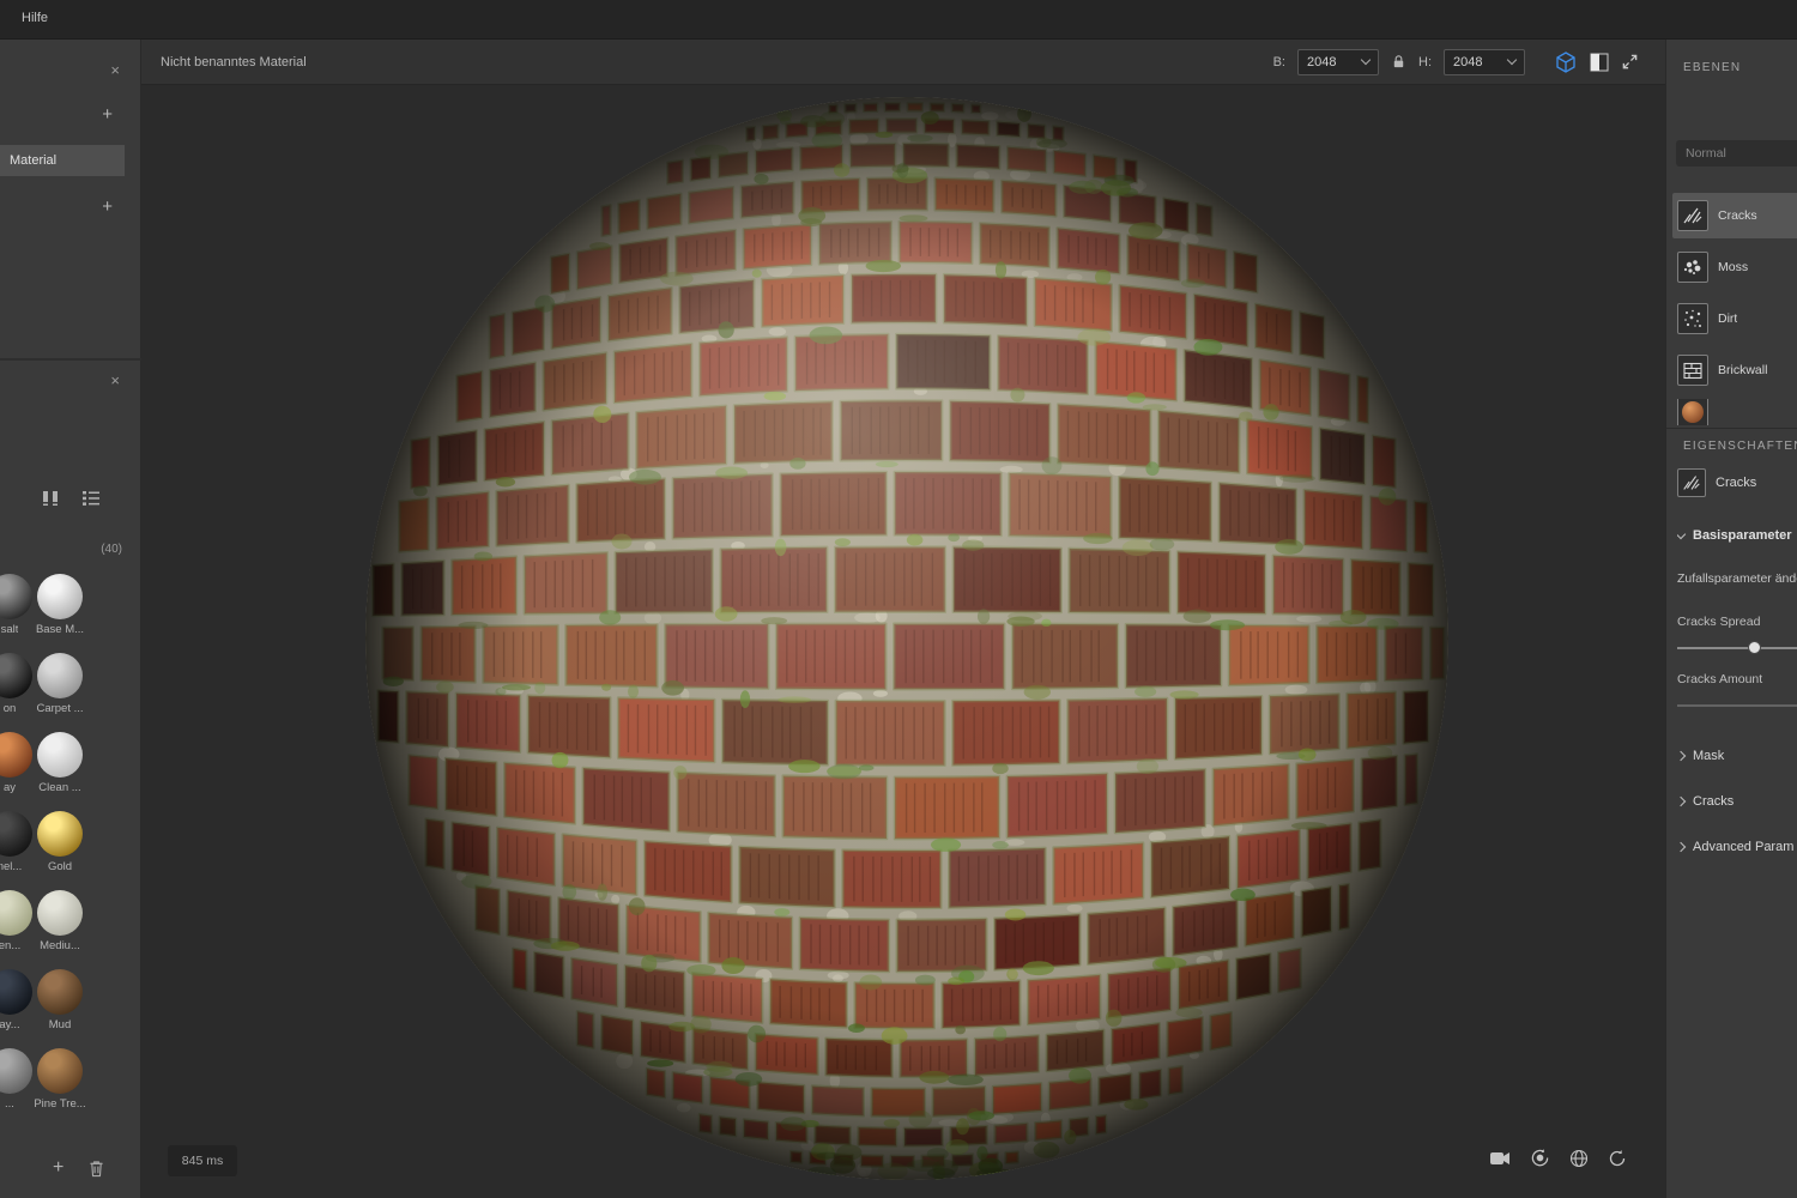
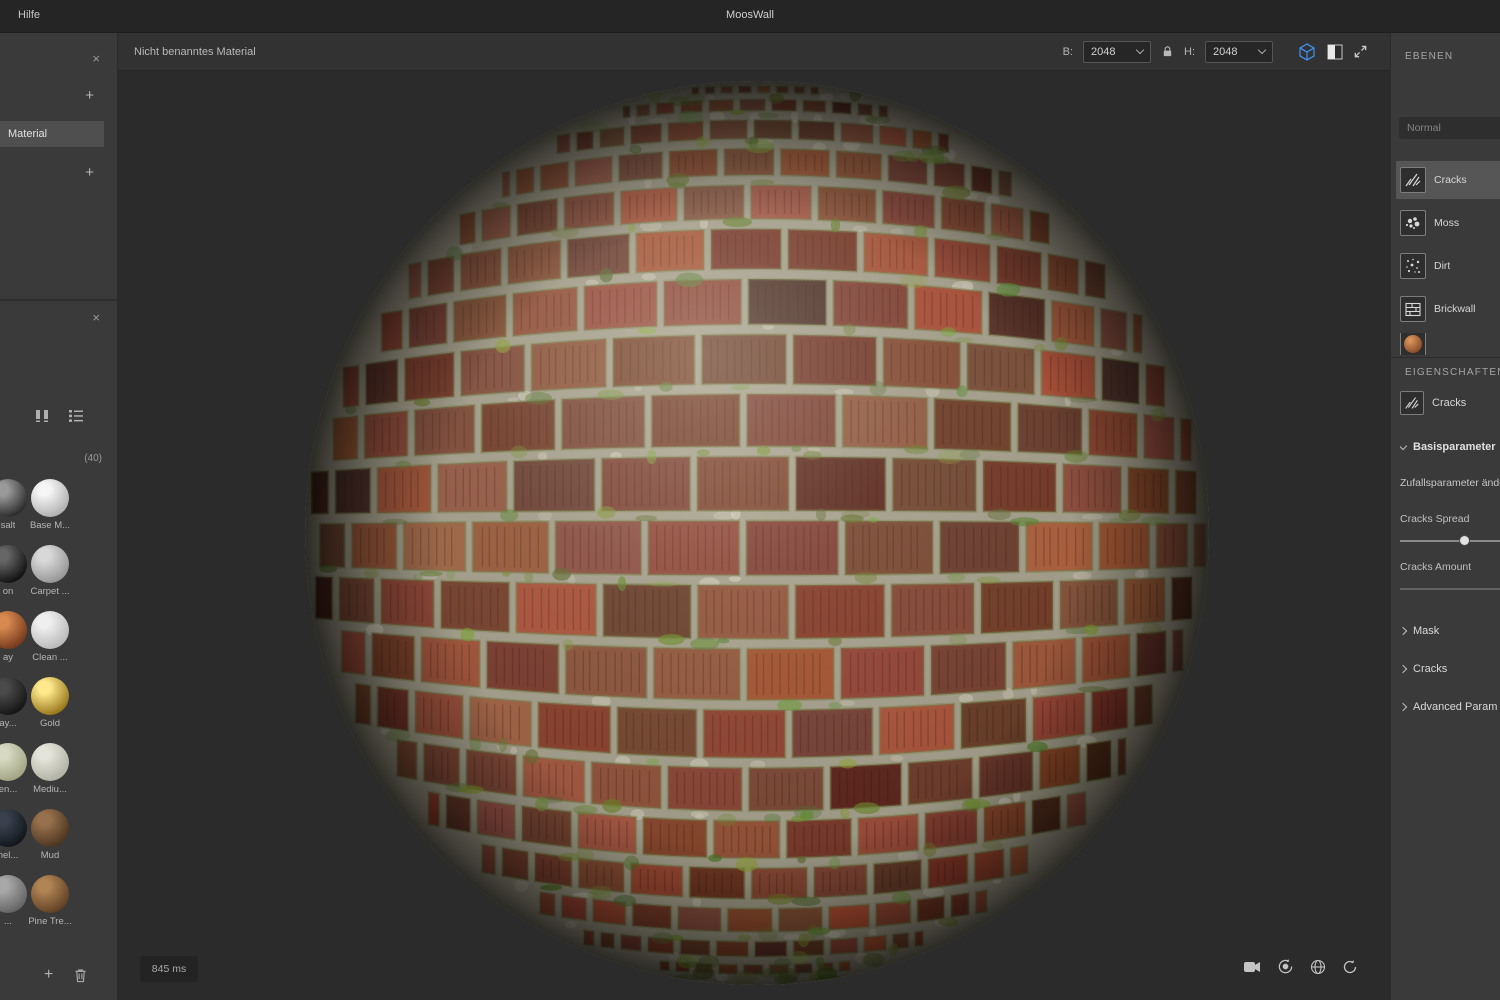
  Hilfe
+ MoosWall
  ×
  +
  Material
  +
  ×
  (40)
  salt
  Base M...
  on
  Carpet ...
  ay
  Clean ...
- nel...
+ ay...
  Gold
  en...
  Mediu...
- ay...
+ nel...
  Mud
  ...
  Pine Tre...
  +
  Nicht benanntes Material
  B:
  2048
  H:
  2048
  845 ms
  EBENEN
  Normal
  Cracks
  Moss
  Dirt
  Brickwall
  EIGENSCHAFTE
  Cracks
  Basisparameter
  Zufallsparameter änd
  Cracks Spread
  Cracks Amount
  Mask
  Cracks
  Advanced Param
